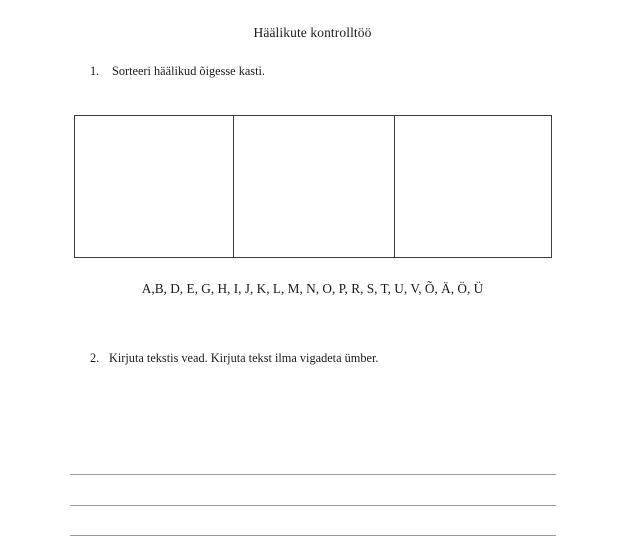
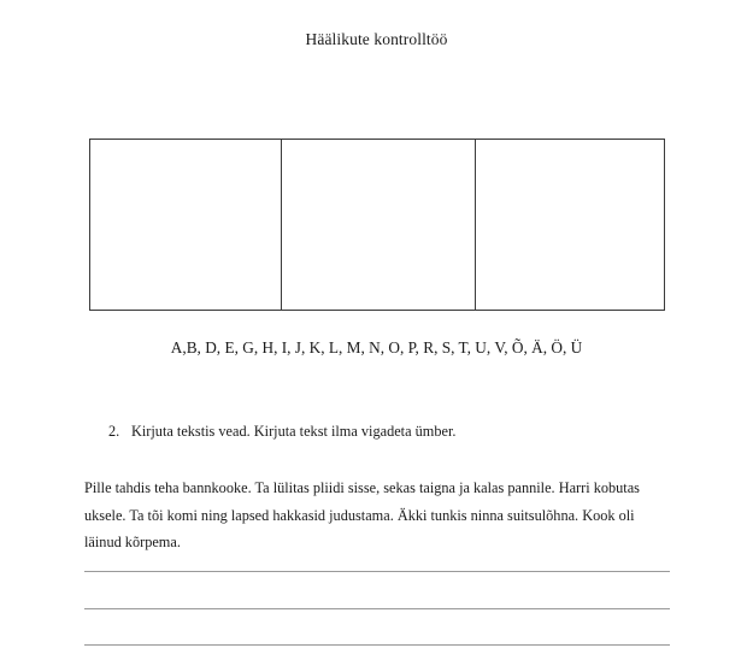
  Häälikute kontrolltöö
- 1. Sorteeri häälikud õigesse kasti.
  A,B, D, E, G, H, I, J, K, L, M, N, O, P, R, S, T, U, V, Õ, Ä, Ö, Ü
  2. Kirjuta tekstis vead. Kirjuta tekst ilma vigadeta ümber.
+ Pille tahdis teha bannkooke. Ta lülitas pliidi sisse, sekas taigna ja kalas pannile. Harri kobutas uksele. Ta tõi komi ning lapsed hakkasid judustama. Äkki tunkis ninna suitsulõhna. Kook oli läinud kõrpema.
